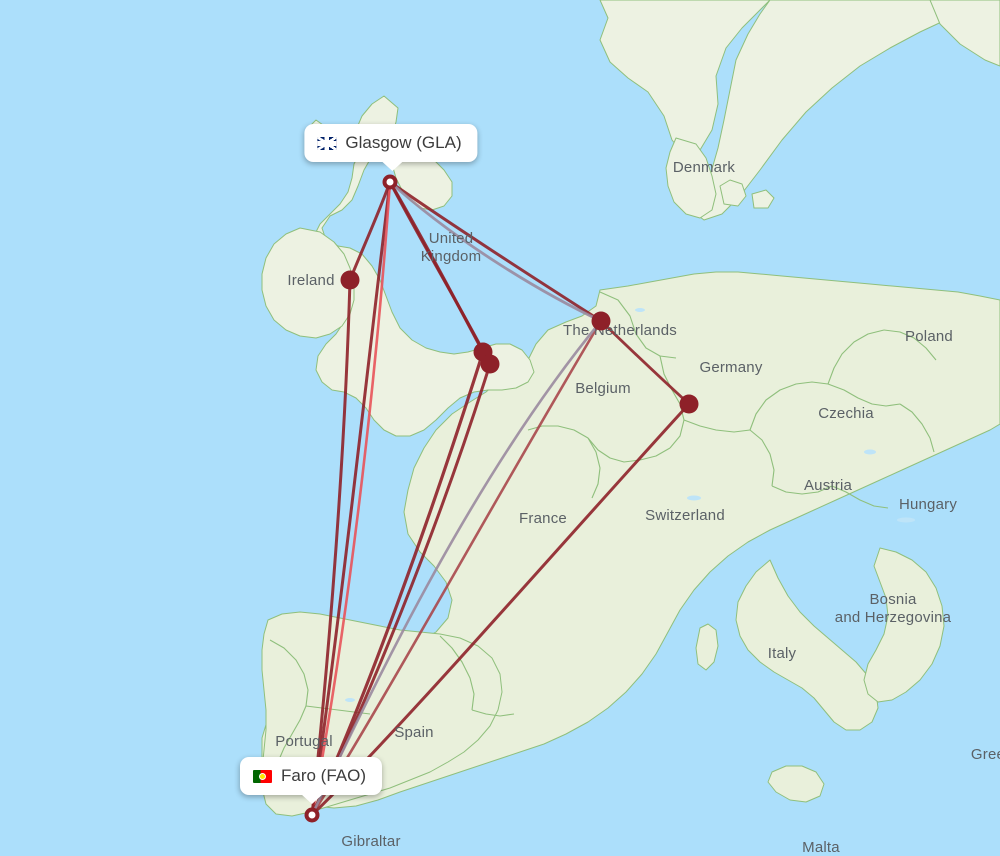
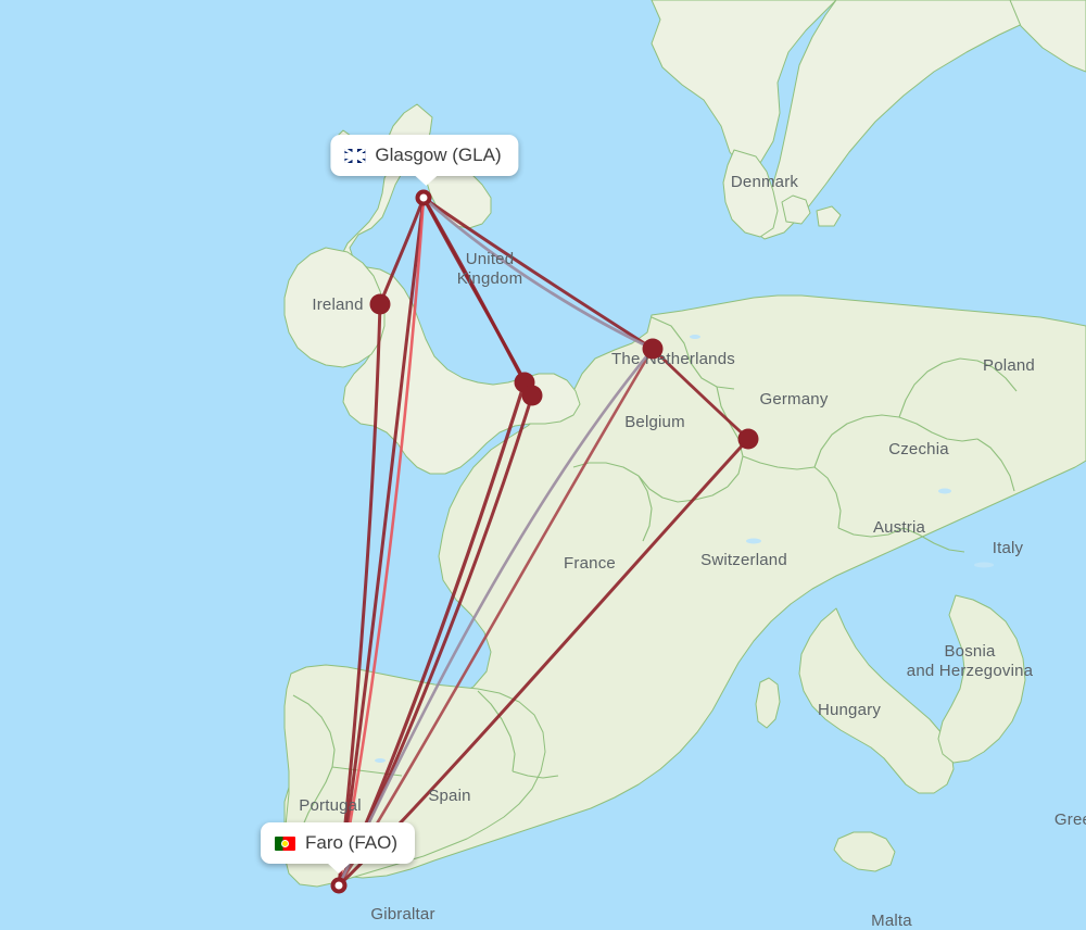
  Denmark
  United
  Kingdom
  Ireland
  The Netherlands
  Poland
  Germany
  Belgium
  Czechia
  Austria
- Hungary
+ Italy
  Switzerland
  France
  Bosnia
  and Herzegovina
- Italy
+ Hungary
  Spain
  Portugal
  Gre
  Malta
  Gibraltar
  Glasgow (GLA)
  Faro (FAO)
